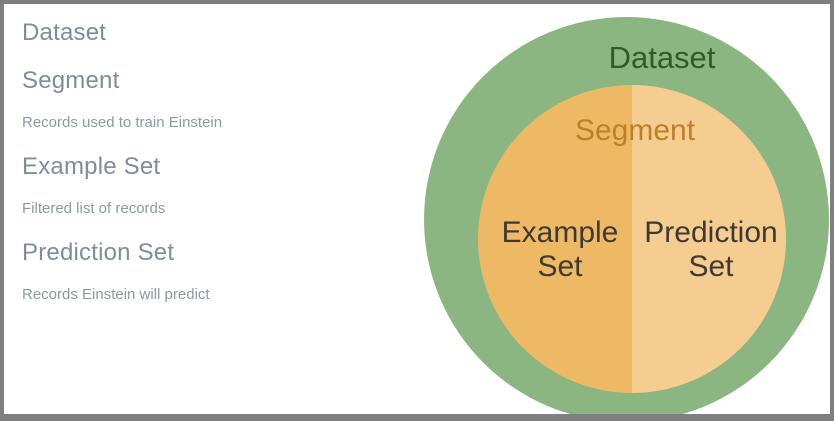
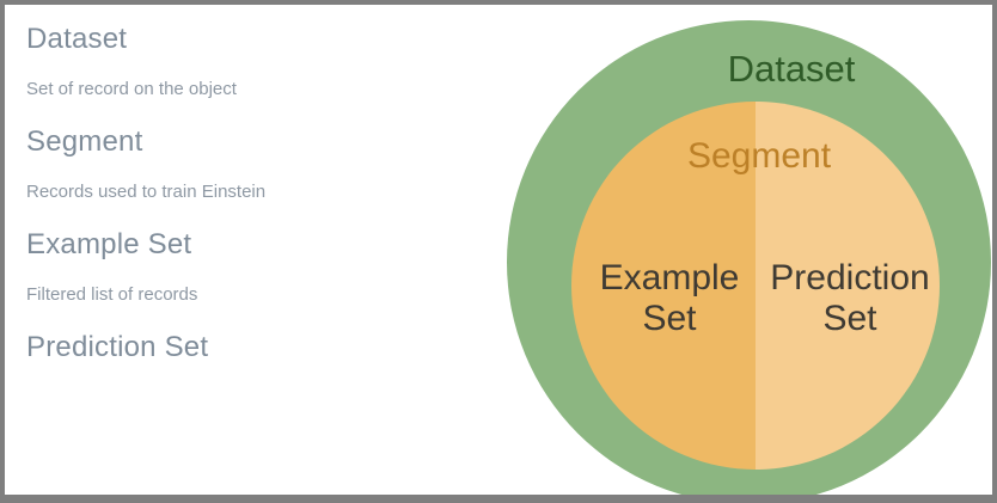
  Dataset
+ Set of record on the object
  Segment
  Records used to train Einstein
  Example Set
  Filtered list of records
  Prediction Set
- Records Einstein will predict
  Dataset
  Segment
  Example Set
  Prediction Set
